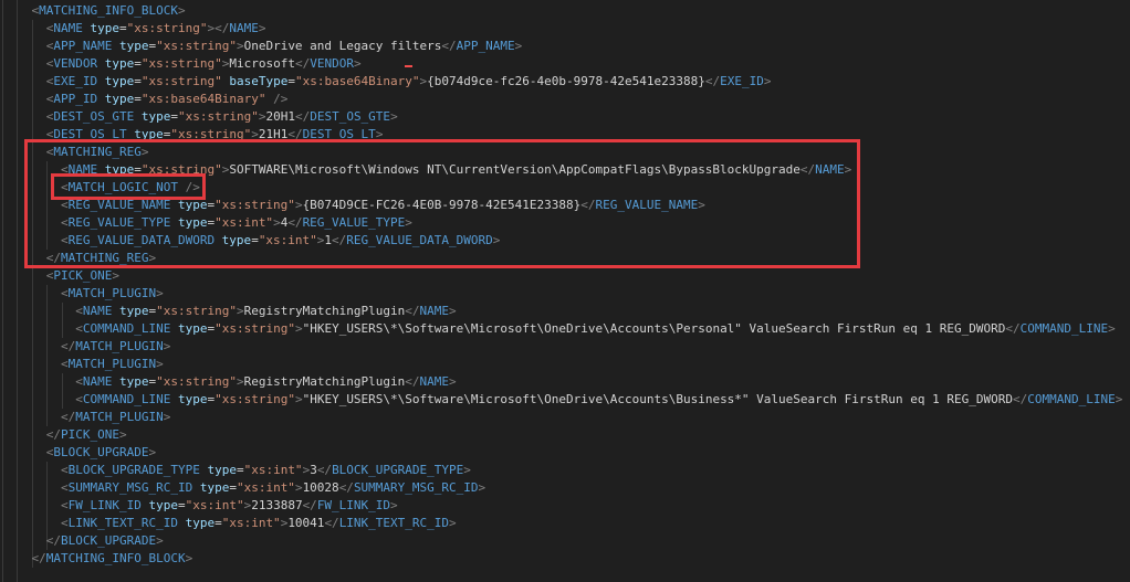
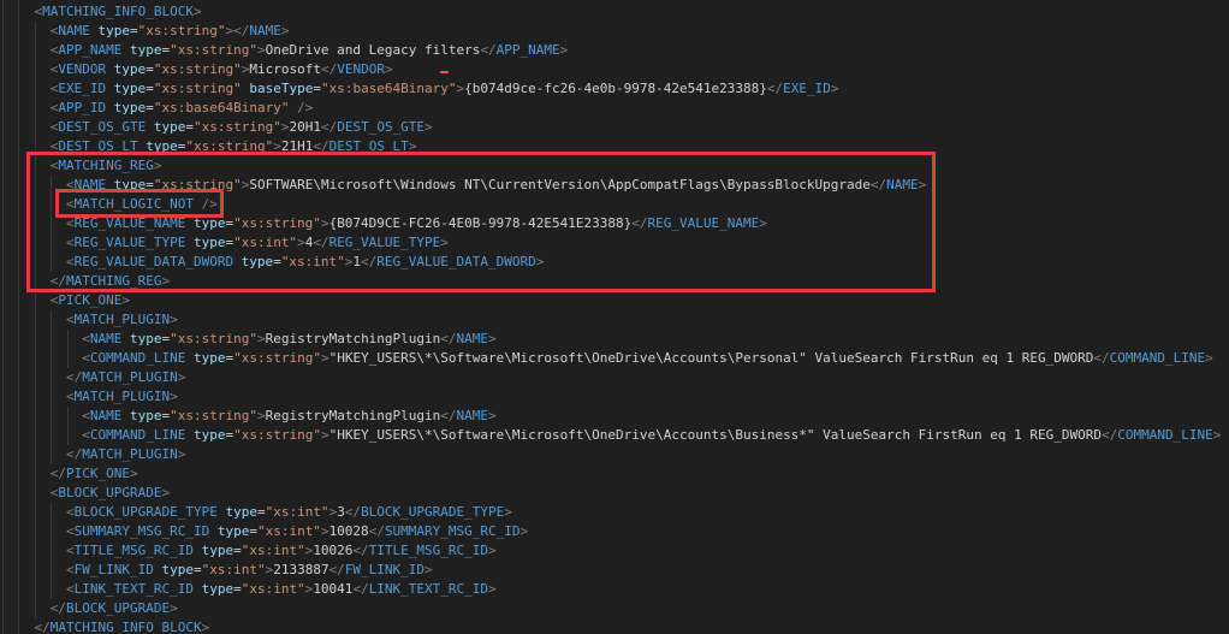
  <MATCHING_INFO_BLOCK>
  <NAME type="xs:string"></NAME>
  <APP_NAME type="xs:string">OneDrive and Legacy filters</APP_NAME>
  <VENDOR type="xs:string">Microsoft</VENDOR>
  <EXE_ID type="xs:string" baseType="xs:base64Binary">{b074d9ce-fc26-4e0b-9978-42e541e23388}</EXE_ID>
  <APP_ID type="xs:base64Binary" />
  <DEST_OS_GTE type="xs:string">20H1</DEST_OS_GTE>
  <DEST_OS_LT type="xs:string">21H1</DEST_OS_LT>
  <MATCHING_REG>
  <NAME type="xs:string">SOFTWARE\Microsoft\Windows NT\CurrentVersion\AppCompatFlags\BypassBlockUpgrade</NAME>
  <MATCH_LOGIC_NOT />
  <REG_VALUE_NAME type="xs:string">{B074D9CE-FC26-4E0B-9978-42E541E23388}</REG_VALUE_NAME>
  <REG_VALUE_TYPE type="xs:int">4</REG_VALUE_TYPE>
  <REG_VALUE_DATA_DWORD type="xs:int">1</REG_VALUE_DATA_DWORD>
  </MATCHING_REG>
  <PICK_ONE>
  <MATCH_PLUGIN>
  <NAME type="xs:string">RegistryMatchingPlugin</NAME>
  <COMMAND_LINE type="xs:string">"HKEY_USERS\*\Software\Microsoft\OneDrive\Accounts\Personal" ValueSearch FirstRun eq 1 REG_DWORD</COMMAND_LINE>
  </MATCH_PLUGIN>
  <MATCH_PLUGIN>
  <NAME type="xs:string">RegistryMatchingPlugin</NAME>
  <COMMAND_LINE type="xs:string">"HKEY_USERS\*\Software\Microsoft\OneDrive\Accounts\Business*" ValueSearch FirstRun eq 1 REG_DWORD</COMMAND_LINE>
  </MATCH_PLUGIN>
  </PICK_ONE>
  <BLOCK_UPGRADE>
  <BLOCK_UPGRADE_TYPE type="xs:int">3</BLOCK_UPGRADE_TYPE>
  <SUMMARY_MSG_RC_ID type="xs:int">10028</SUMMARY_MSG_RC_ID>
+ <TITLE_MSG_RC_ID type="xs:int">10026</TITLE_MSG_RC_ID>
  <FW_LINK_ID type="xs:int">2133887</FW_LINK_ID>
  <LINK_TEXT_RC_ID type="xs:int">10041</LINK_TEXT_RC_ID>
  </BLOCK_UPGRADE>
  </MATCHING_INFO_BLOCK>
